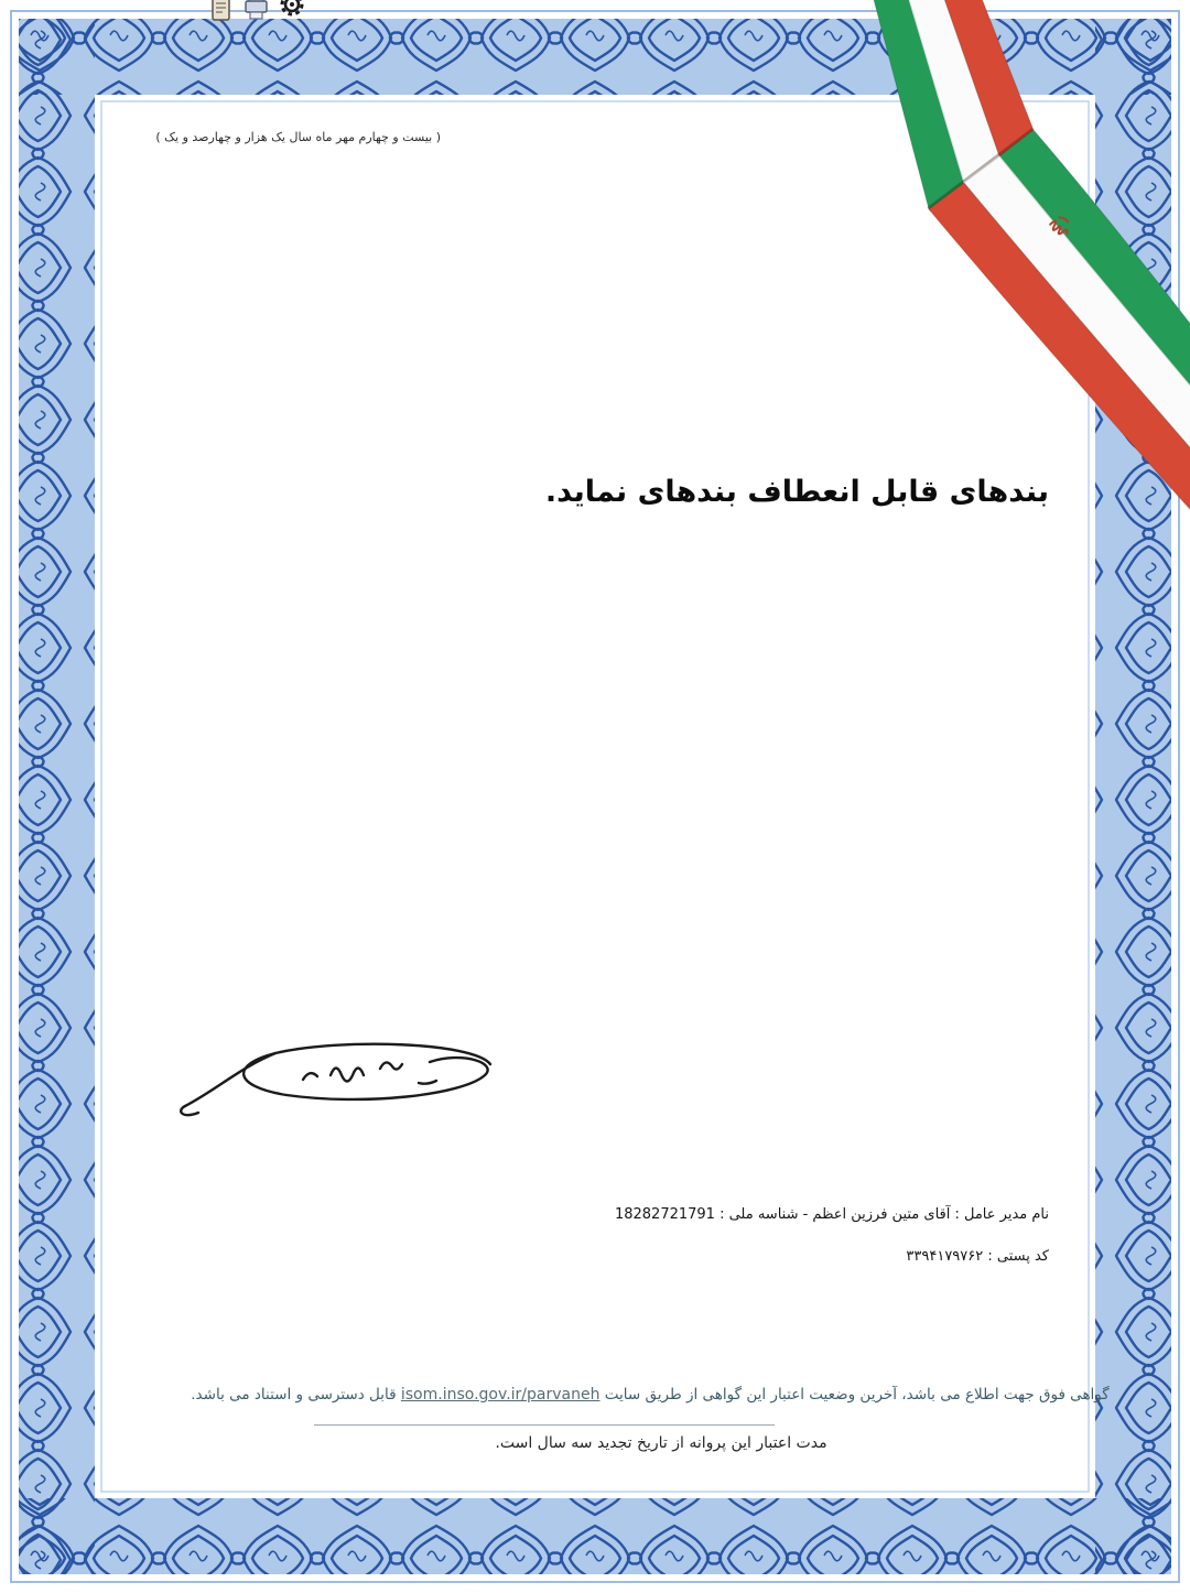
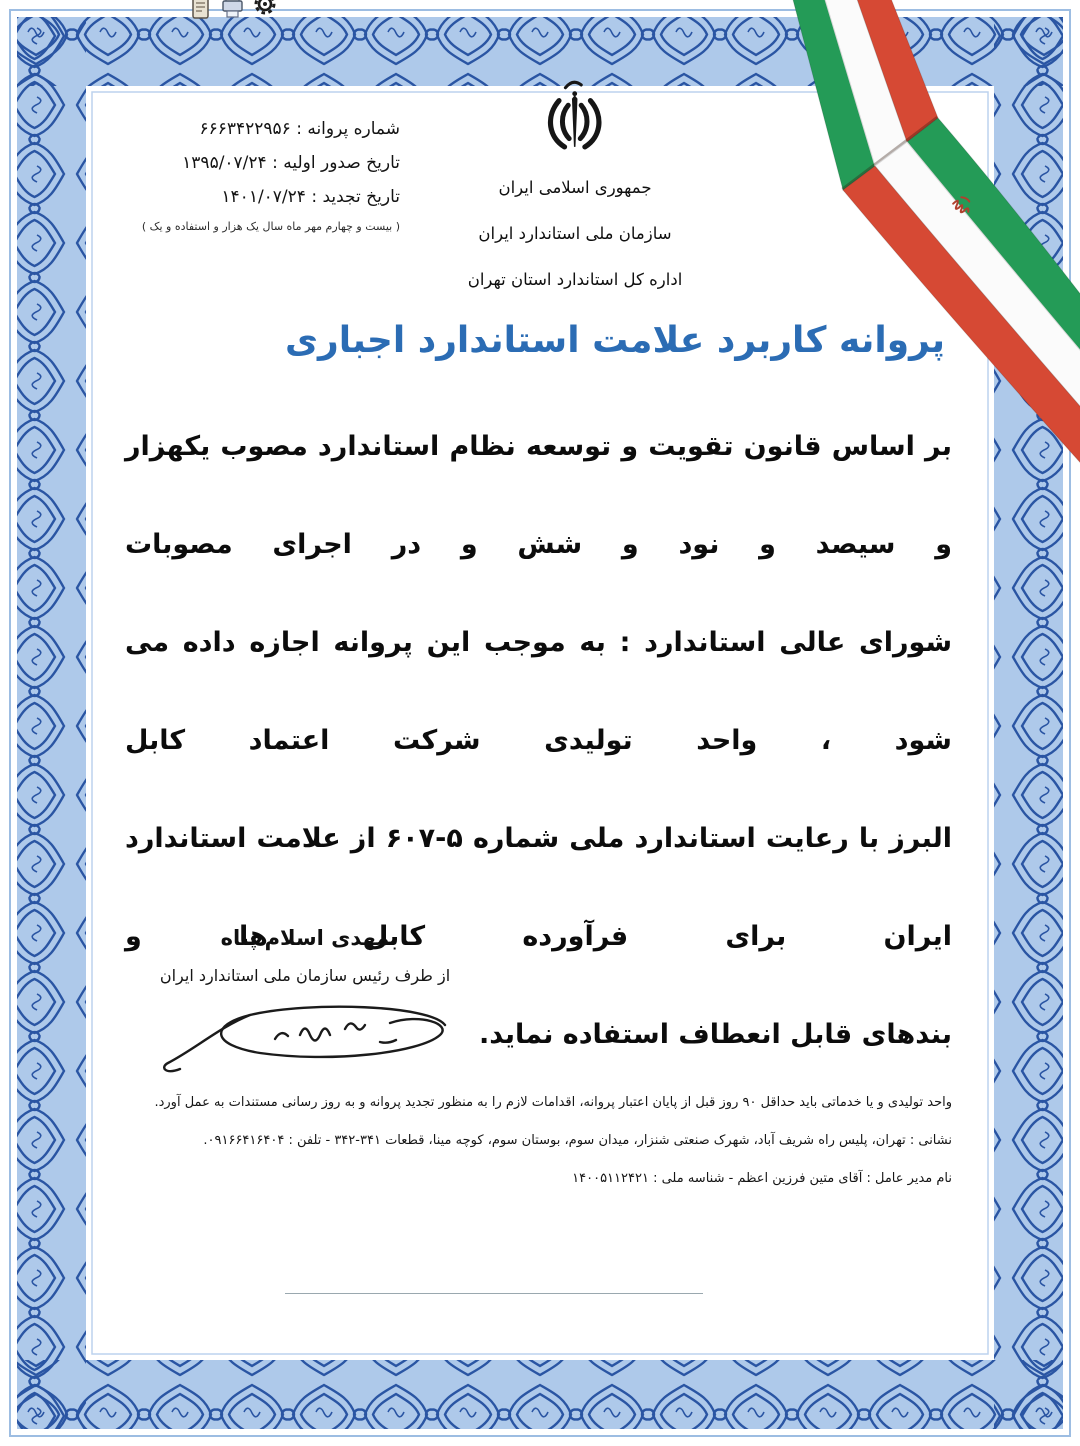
+ شماره پروانه : ۶۶۶۳۴۲۲۹۵۶
+ تاریخ صدور اولیه : ۱۳۹۵/۰۷/۲۴
+ تاریخ تجدید : ۱۴۰۱/۰۷/۲۴
- ( بیست و چهارم مهر ماه سال یک هزار و چهارصد و یک )
+ ( بیست و چهارم مهر ماه سال یک هزار و استفاده و یک )
+ جمهوری اسلامی ایران
+ سازمان ملی استاندارد ایران
+ اداره کل استاندارد استان تهران
+ پروانه کاربرد علامت استاندارد اجباری
+ بر اساس قانون تقویت و توسعه نظام استاندارد مصوب یکهزار و سیصد و نود و شش و در اجرای مصوبات
+ شورای عالی استاندارد : به موجب این پروانه اجازه داده می شود ، واحد تولیدی شرکت اعتماد کابل
+ البرز با رعایت استاندارد ملی شماره ۵-۶۰۷ از علامت استاندارد ایران برای فرآورده کابل ها و
- بندهای قابل انعطاف بندهای نماید.
+ بندهای قابل انعطاف استفاده نماید.
+ مهدی اسلام پناه
+ از طرف رئیس سازمان ملی استاندارد ایران
+ واحد تولیدی و یا خدماتی باید حداقل ۹۰ روز قبل از پایان اعتبار پروانه، اقدامات لازم را به منظور تجدید پروانه و به روز رسانی مستندات به عمل آورد.
+ نشانی : تهران، پلیس راه شریف آباد، شهرک صنعتی شنزار، میدان سوم، بوستان سوم، کوچه مینا، قطعات ۳۴۱-۳۴۲ - تلفن : ۰۹۱۶۶۴۱۶۴۰۴.
- نام مدیر عامل : آقای متین فرزین اعظم - شناسه ملی : 18282721791
+ نام مدیر عامل : آقای متین فرزین اعظم - شناسه ملی : ۱۴۰۰۵۱۱۲۴۲۱
- کد پستی : ۳۳۹۴۱۷۹۷۶۲
- گواهی فوق جهت اطلاع می باشد، آخرین وضعیت اعتبار این گواهی از طریق سایت isom.inso.gov.ir/parvaneh قابل دسترسی و استناد می باشد.
- مدت اعتبار این پروانه از تاریخ تجدید سه سال است.
